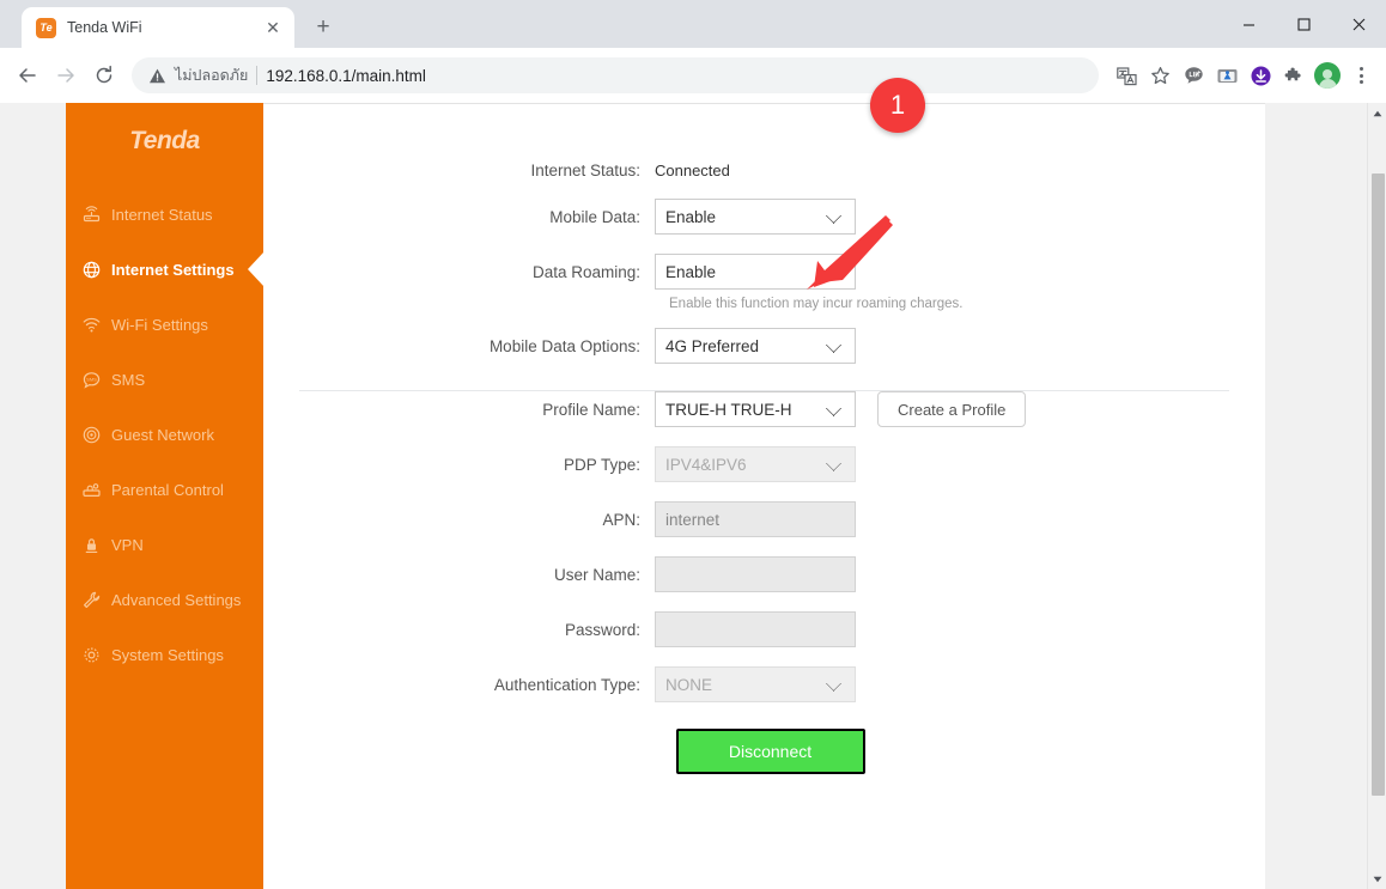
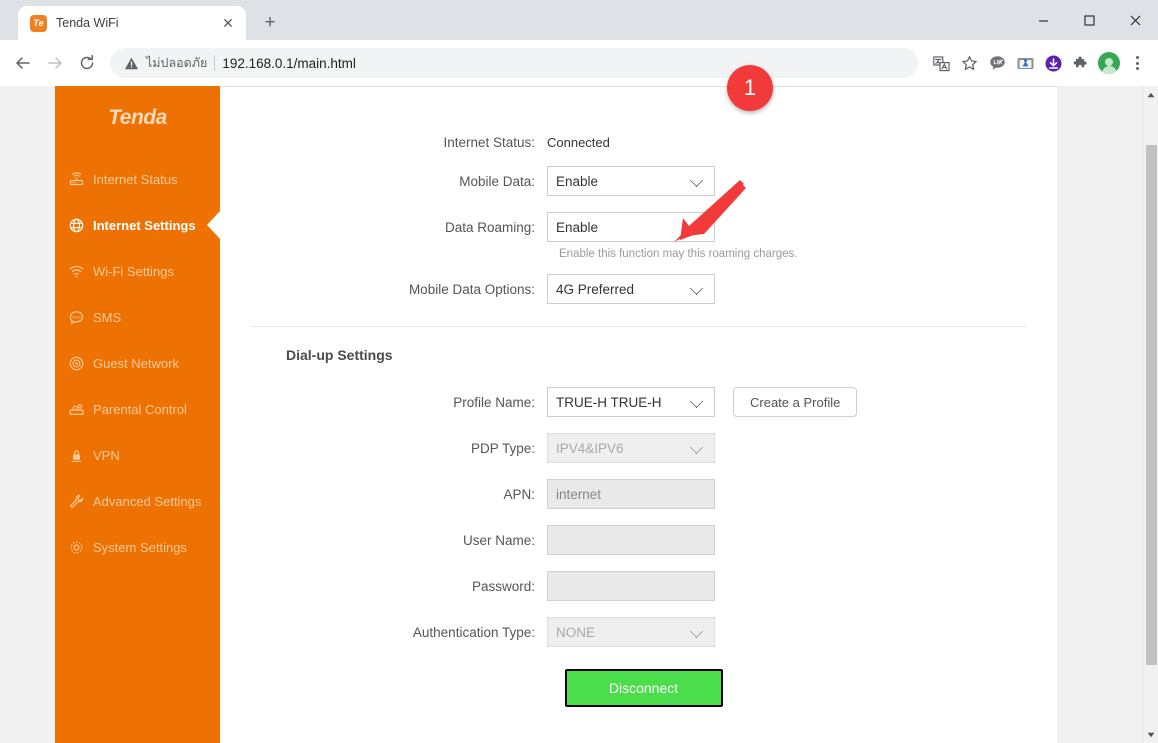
  Te
  Tenda WiFi
  ✕
  +
  ไม่ปลอดภัย
  192.168.0.1/main.html
  Tenda
  Internet Status
  Internet Settings
  Wi-Fi Settings
  SMS
  Guest Network
  Parental Control
  VPN
  Advanced Settings
  System Settings
  Internet Status:
  Connected
  Mobile Data:
  Enable
  Data Roaming:
  Enable
- Enable this function may incur roaming charges.
+ Enable this function may this roaming charges.
  Mobile Data Options:
  4G Preferred
+ Dial-up Settings
  Profile Name:
  TRUE-H TRUE-H
  Create a Profile
  PDP Type:
  IPV4&IPV6
  APN:
  internet
  User Name:
  Password:
  Authentication Type:
  NONE
  Disconnect
  1
